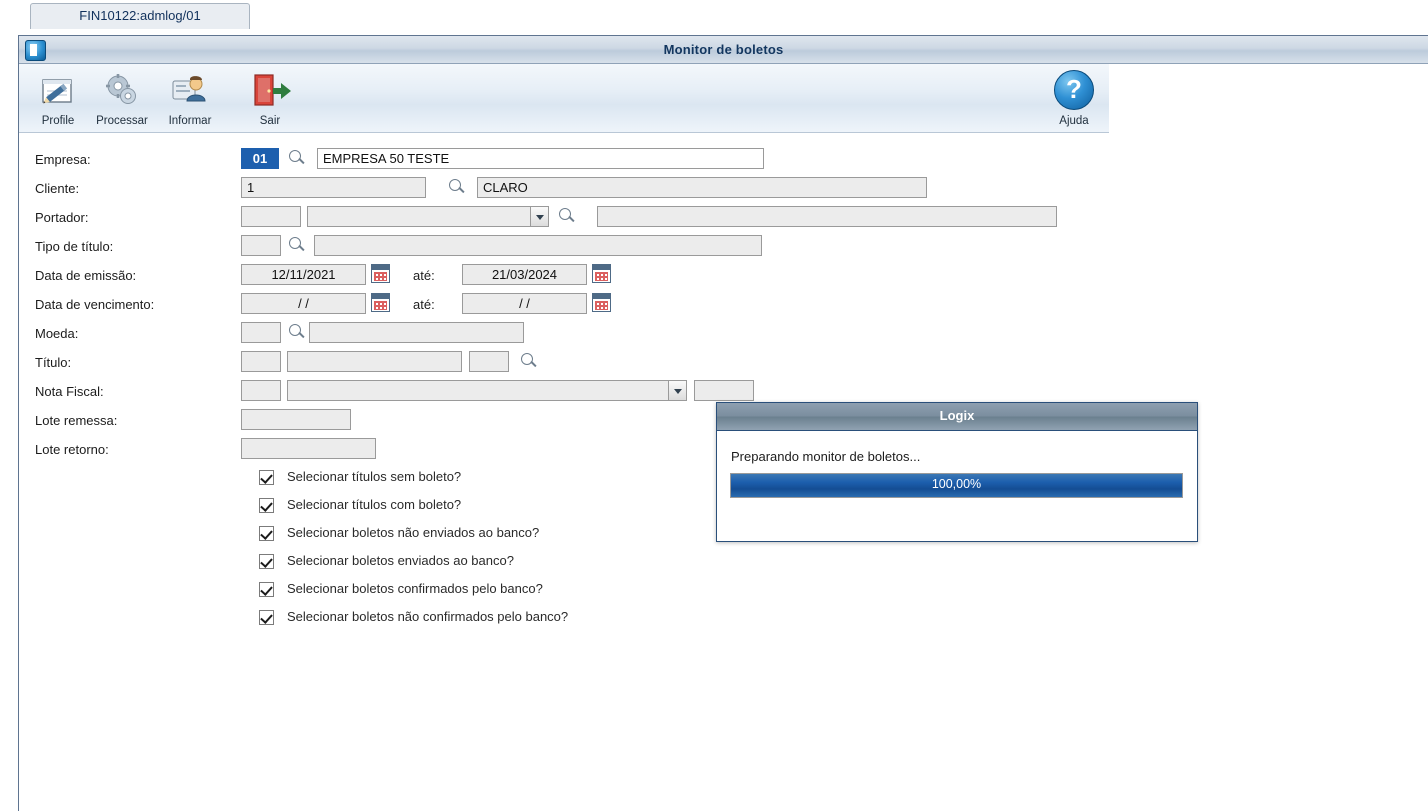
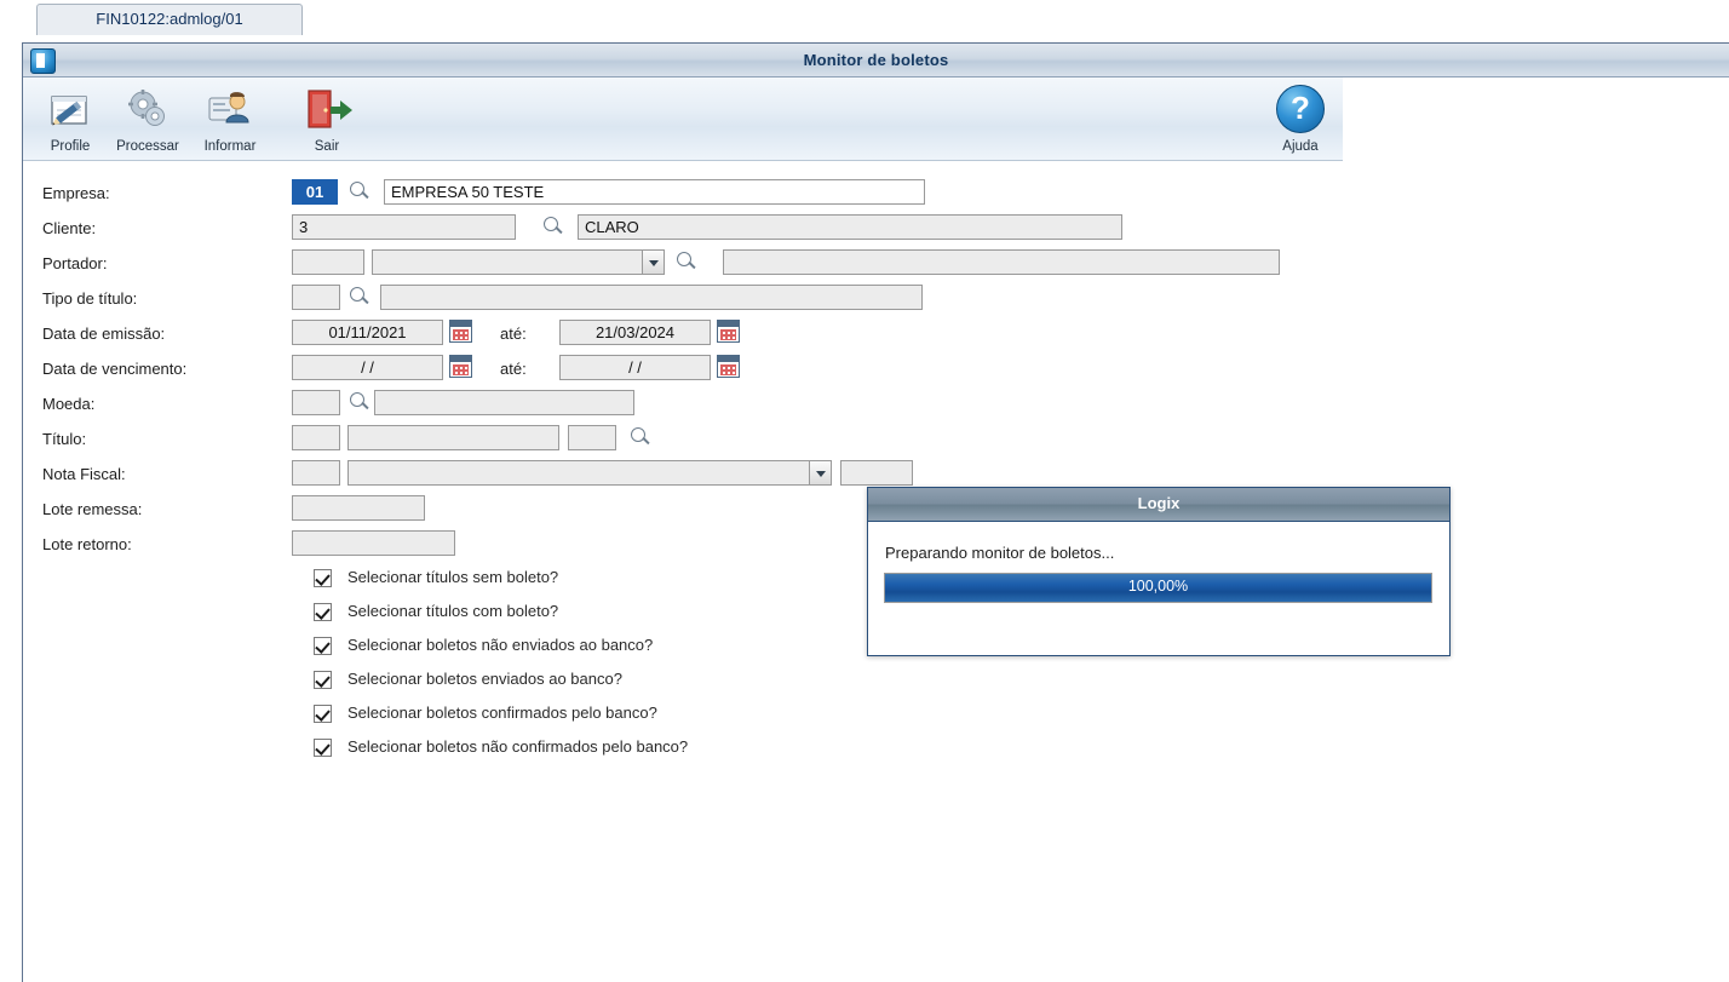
  FIN10122:admlog/01
  Monitor de boletos
  Profile
  Processar
  Informar
  Sair
  ?
  Ajuda
  Empresa:
  01
  EMPRESA 50 TESTE
  Cliente:
- 1
+ 3
  CLARO
  Portador:
  Tipo de título:
  Data de emissão:
- 12/11/2021
+ 01/11/2021
  até:
  21/03/2024
  Data de vencimento:
  / /
  até:
  / /
  Moeda:
  Título:
  Nota Fiscal:
  Lote remessa:
  Lote retorno:
  Selecionar títulos sem boleto?
  Selecionar títulos com boleto?
  Selecionar boletos não enviados ao banco?
  Selecionar boletos enviados ao banco?
  Selecionar boletos confirmados pelo banco?
  Selecionar boletos não confirmados pelo banco?
  Logix
  Preparando monitor de boletos...
  100,00%
